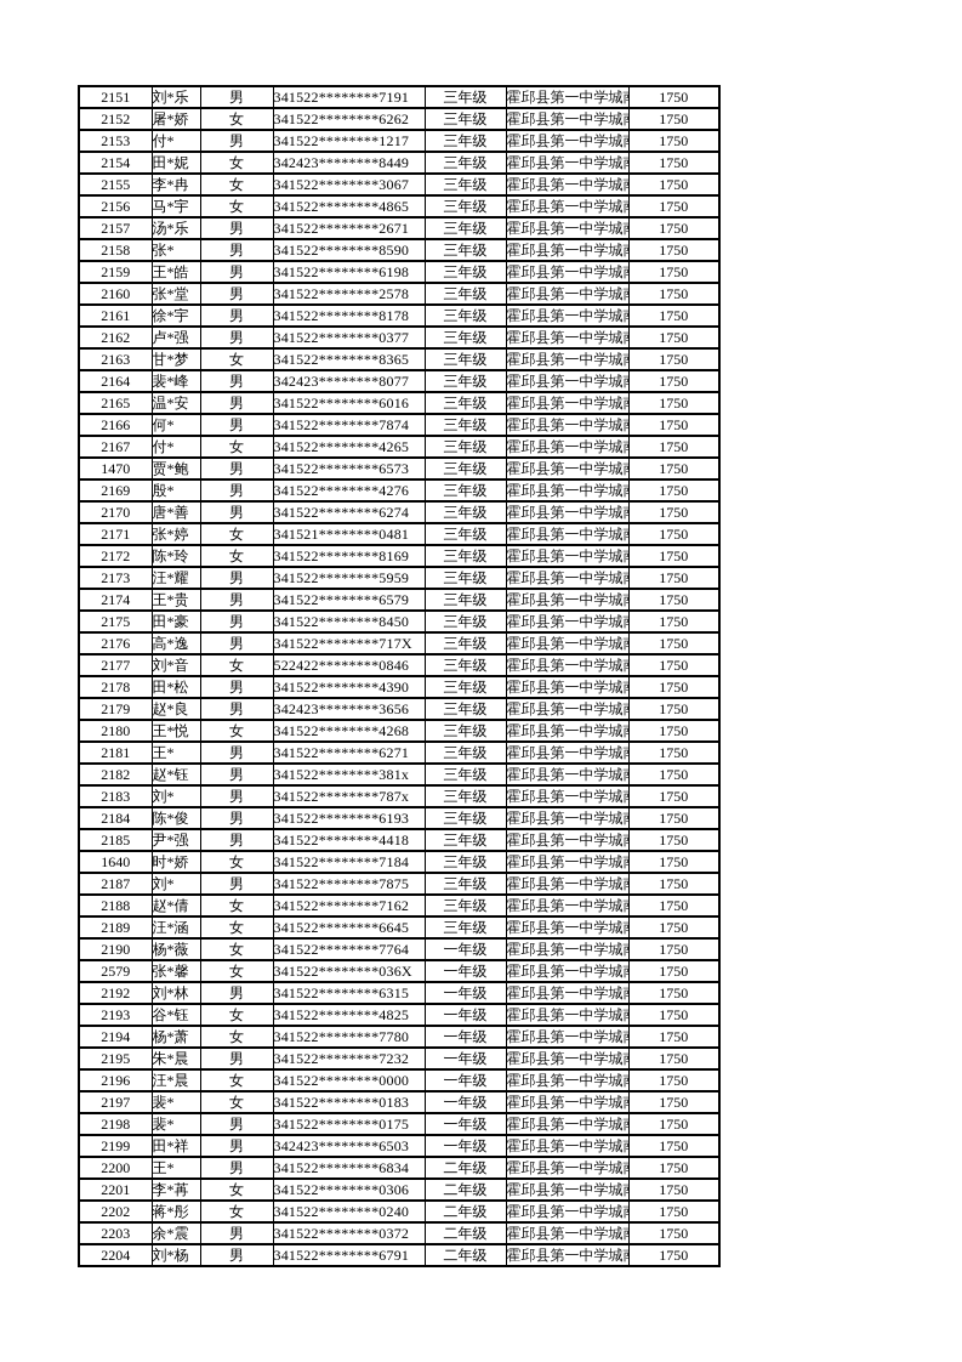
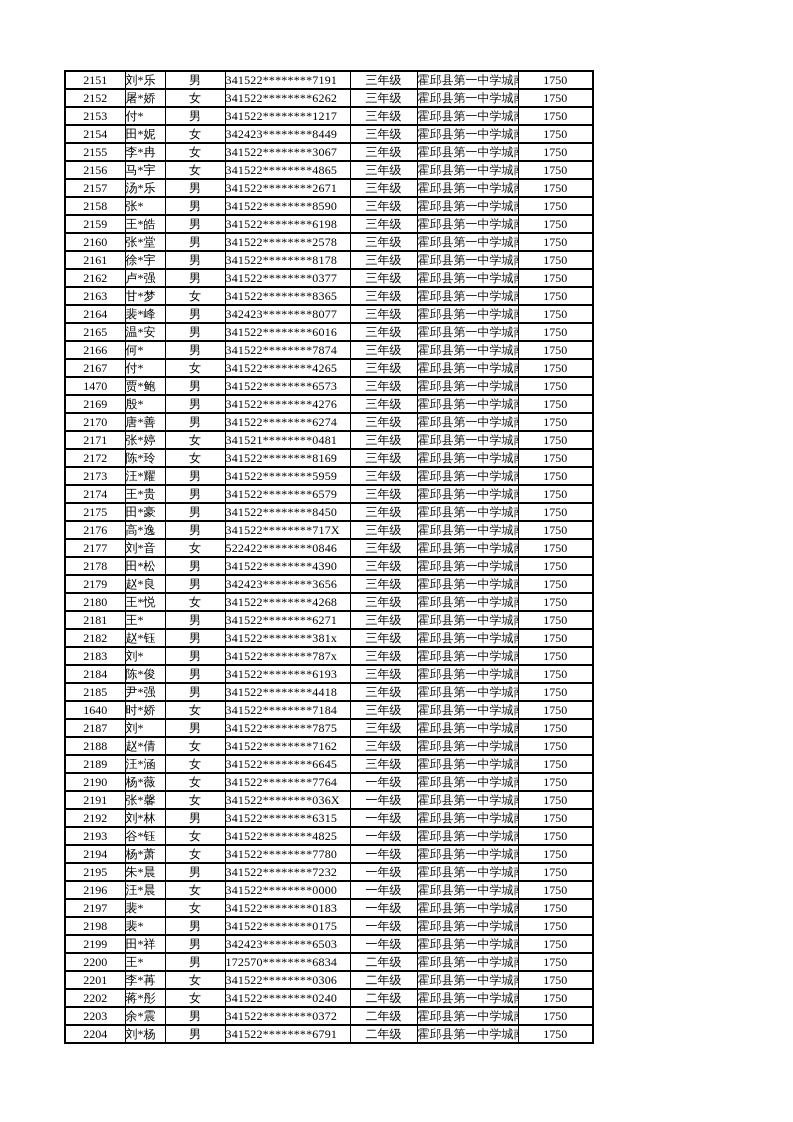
  2151	刘*乐	男	341522********7191	三年级	霍邱县第一中学城	1750
  2152	屠*娇	女	341522********6262	三年级	霍邱县第一中学城	1750
  2153	付*	男	341522********1217	三年级	霍邱县第一中学城	1750
  2154	田*妮	女	342423********8449	三年级	霍邱县第一中学城	1750
  2155	李*冉	女	341522********3067	三年级	霍邱县第一中学城	1750
  2156	马*宇	女	341522********4865	三年级	霍邱县第一中学城	1750
  2157	汤*乐	男	341522********2671	三年级	霍邱县第一中学城	1750
  2158	张*	男	341522********8590	三年级	霍邱县第一中学城	1750
  2159	王*皓	男	341522********6198	三年级	霍邱县第一中学城	1750
  2160	张*堂	男	341522********2578	三年级	霍邱县第一中学城	1750
  2161	徐*宇	男	341522********8178	三年级	霍邱县第一中学城	1750
  2162	卢*强	男	341522********0377	三年级	霍邱县第一中学城	1750
  2163	甘*梦	女	341522********8365	三年级	霍邱县第一中学城	1750
  2164	裴*峰	男	342423********8077	三年级	霍邱县第一中学城	1750
  2165	温*安	男	341522********6016	三年级	霍邱县第一中学城	1750
  2166	何*	男	341522********7874	三年级	霍邱县第一中学城	1750
  2167	付*	女	341522********4265	三年级	霍邱县第一中学城	1750
  1470	贾*鲍	男	341522********6573	三年级	霍邱县第一中学城	1750
  2169	殷*	男	341522********4276	三年级	霍邱县第一中学城	1750
  2170	唐*善	男	341522********6274	三年级	霍邱县第一中学城	1750
  2171	张*婷	女	341521********0481	三年级	霍邱县第一中学城	1750
  2172	陈*玲	女	341522********8169	三年级	霍邱县第一中学城	1750
  2173	汪*耀	男	341522********5959	三年级	霍邱县第一中学城	1750
  2174	王*贵	男	341522********6579	三年级	霍邱县第一中学城	1750
  2175	田*豪	男	341522********8450	三年级	霍邱县第一中学城	1750
  2176	高*逸	男	341522********717X	三年级	霍邱县第一中学城	1750
  2177	刘*音	女	522422********0846	三年级	霍邱县第一中学城	1750
  2178	田*松	男	341522********4390	三年级	霍邱县第一中学城	1750
  2179	赵*良	男	342423********3656	三年级	霍邱县第一中学城	1750
  2180	王*悦	女	341522********4268	三年级	霍邱县第一中学城	1750
  2181	王*	男	341522********6271	三年级	霍邱县第一中学城	1750
  2182	赵*钰	男	341522********381x	三年级	霍邱县第一中学城	1750
  2183	刘*	男	341522********787x	三年级	霍邱县第一中学城	1750
  2184	陈*俊	男	341522********6193	三年级	霍邱县第一中学城	1750
  2185	尹*强	男	341522********4418	三年级	霍邱县第一中学城	1750
  1640	时*娇	女	341522********7184	三年级	霍邱县第一中学城	1750
  2187	刘*	男	341522********7875	三年级	霍邱县第一中学城	1750
  2188	赵*倩	女	341522********7162	三年级	霍邱县第一中学城	1750
  2189	汪*涵	女	341522********6645	三年级	霍邱县第一中学城	1750
  2190	杨*薇	女	341522********7764	一年级	霍邱县第一中学城	1750
- 2579	张*馨	女	341522********036X	一年级	霍邱县第一中学城	1750
+ 2191	张*馨	女	341522********036X	一年级	霍邱县第一中学城	1750
  2192	刘*林	男	341522********6315	一年级	霍邱县第一中学城	1750
  2193	谷*钰	女	341522********4825	一年级	霍邱县第一中学城	1750
  2194	杨*萧	女	341522********7780	一年级	霍邱县第一中学城	1750
  2195	朱*晨	男	341522********7232	一年级	霍邱县第一中学城	1750
  2196	汪*晨	女	341522********0000	一年级	霍邱县第一中学城	1750
  2197	裴*	女	341522********0183	一年级	霍邱县第一中学城	1750
  2198	裴*	男	341522********0175	一年级	霍邱县第一中学城	1750
  2199	田*祥	男	342423********6503	一年级	霍邱县第一中学城	1750
- 2200	王*	男	341522********6834	二年级	霍邱县第一中学城	1750
+ 2200	王*	男	172570********6834	二年级	霍邱县第一中学城	1750
  2201	李*苒	女	341522********0306	二年级	霍邱县第一中学城	1750
  2202	蒋*彤	女	341522********0240	二年级	霍邱县第一中学城	1750
  2203	余*震	男	341522********0372	二年级	霍邱县第一中学城	1750
  2204	刘*杨	男	341522********6791	二年级	霍邱县第一中学城	1750
